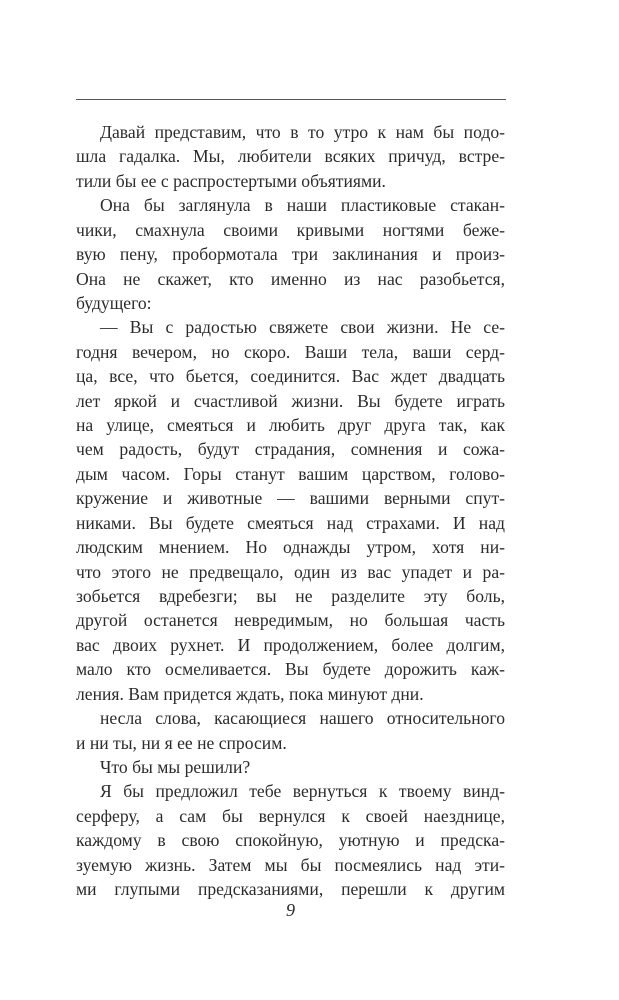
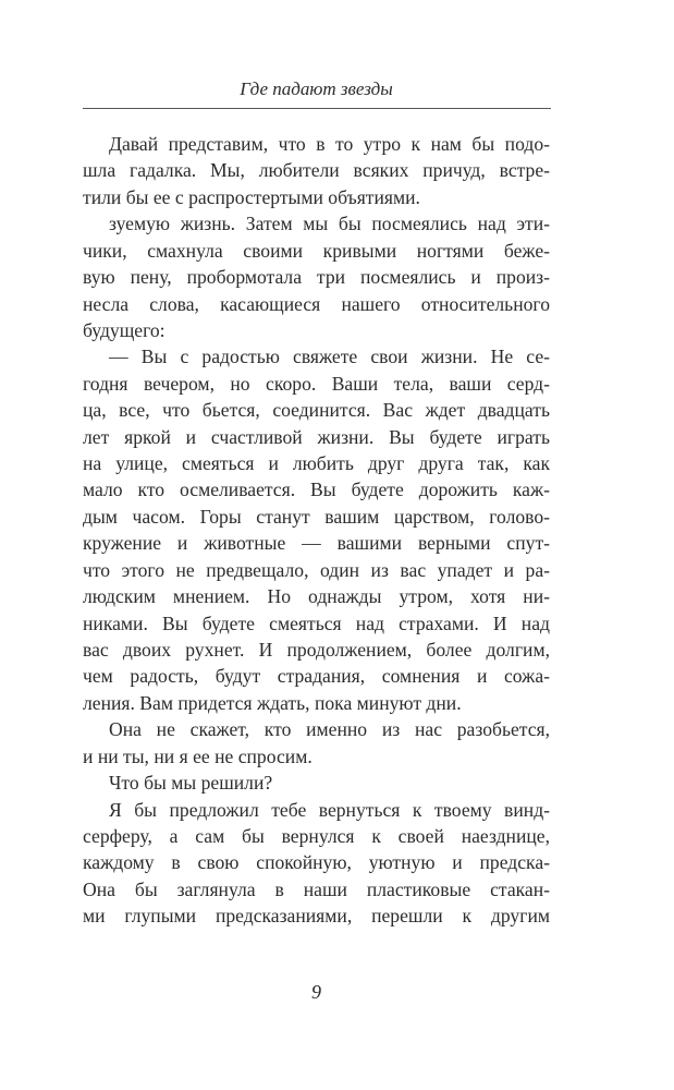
+ Где падают звезды
  Давай представим, что в то утро к нам бы подо-
  шла гадалка. Мы, любители всяких причуд, встре-
  тили бы ее с распростертыми объятиями.
- Она бы заглянула в наши пластиковые стакан-
+ зуемую жизнь. Затем мы бы посмеялись над эти-
  чики, смахнула своими кривыми ногтями беже-
- вую пену, пробормотала три заклинания и произ-
+ вую пену, пробормотала три посмеялись и произ-
- Она не скажет, кто именно из нас разобьется,
+ несла слова, касающиеся нашего относительного
  будущего:
  — Вы с радостью свяжете свои жизни. Не се-
  годня вечером, но скоро. Ваши тела, ваши серд-
  ца, все, что бьется, соединится. Вас ждет двадцать
  лет яркой и счастливой жизни. Вы будете играть
  на улице, смеяться и любить друг друга так, как
- чем радость, будут страдания, сомнения и сожа-
+ мало кто осмеливается. Вы будете дорожить каж-
  дым часом. Горы станут вашим царством, голово-
  кружение и животные — вашими верными спут-
- никами. Вы будете смеяться над страхами. И над
+ что этого не предвещало, один из вас упадет и ра-
  людским мнением. Но однажды утром, хотя ни-
- что этого не предвещало, один из вас упадет и ра-
+ никами. Вы будете смеяться над страхами. И над
- зобьется вдребезги; вы не разделите эту боль,
- другой останется невредимым, но большая часть
  вас двоих рухнет. И продолжением, более долгим,
- мало кто осмеливается. Вы будете дорожить каж-
+ чем радость, будут страдания, сомнения и сожа-
  ления. Вам придется ждать, пока минуют дни.
- несла слова, касающиеся нашего относительного
+ Она не скажет, кто именно из нас разобьется,
  и ни ты, ни я ее не спросим.
  Что бы мы решили?
  Я бы предложил тебе вернуться к твоему винд-
  серферу, а сам бы вернулся к своей наезднице,
  каждому в свою спокойную, уютную и предска-
- зуемую жизнь. Затем мы бы посмеялись над эти-
+ Она бы заглянула в наши пластиковые стакан-
  ми глупыми предсказаниями, перешли к другим
  9
